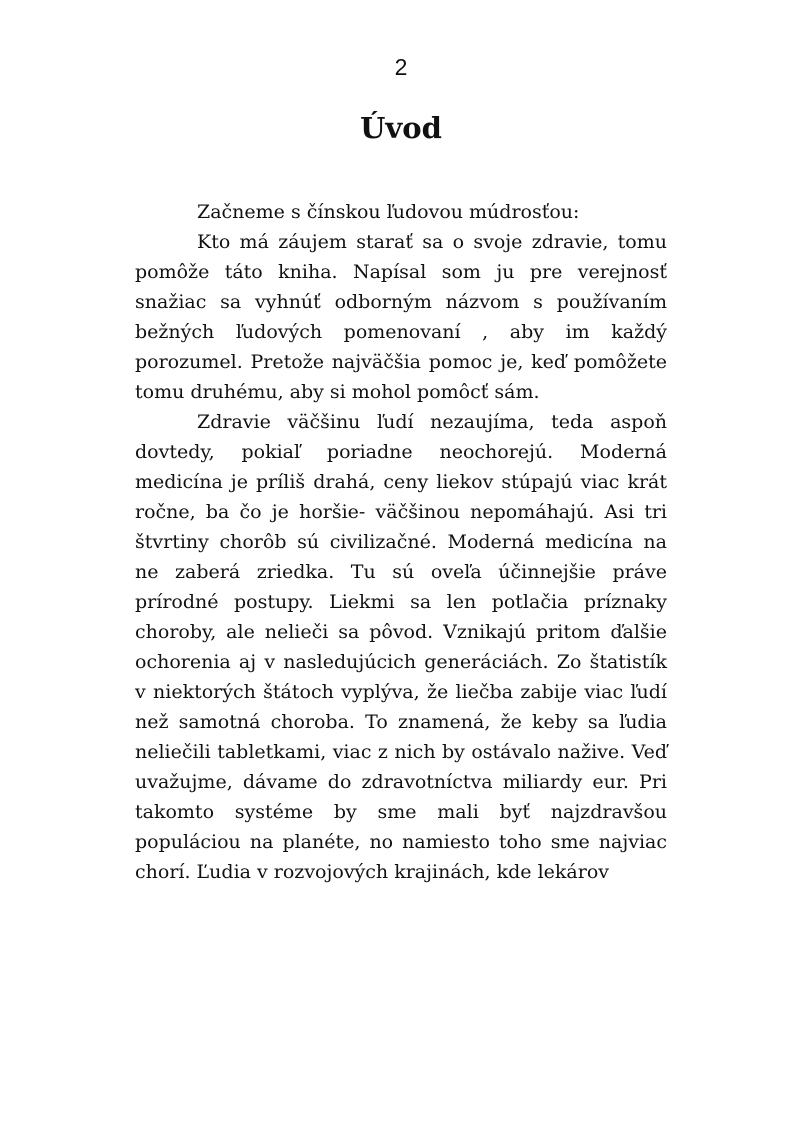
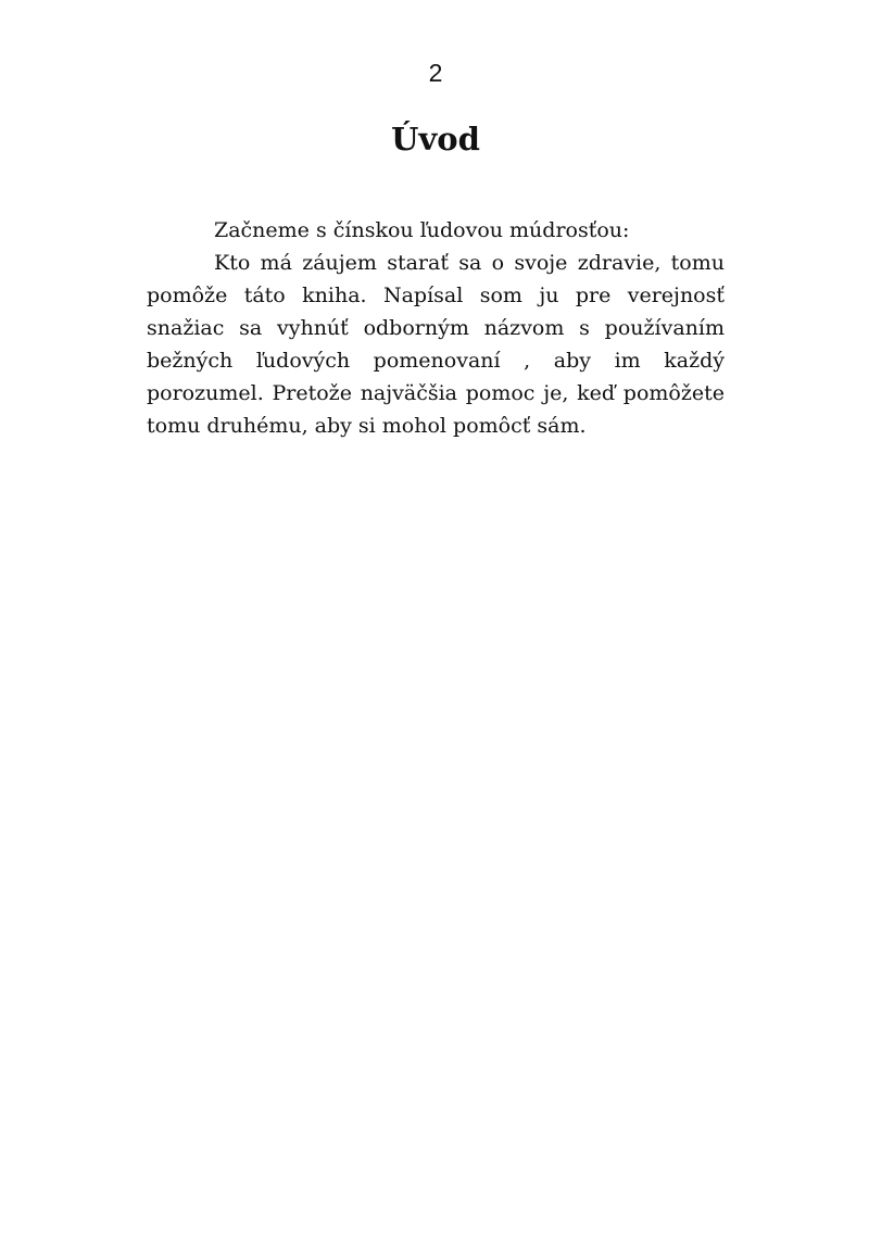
  2
  Úvod
  Začneme s čínskou ľudovou múdrosťou:
  Kto má záujem starať sa o svoje zdravie, tomu pomôže táto kniha. Napísal som ju pre verejnosť snažiac sa vyhnúť odborným názvom s používaním bežných ľudových pomenovaní , aby im každý porozumel. Pretože najväčšia pomoc je, keď pomôžete tomu druhému, aby si mohol pomôcť sám.
- Zdravie väčšinu ľudí nezaujíma, teda aspoň dovtedy, pokiaľ poriadne neochorejú. Moderná medicína je príliš drahá, ceny liekov stúpajú viac krát ročne, ba čo je horšie- väčšinou nepomáhajú. Asi tri štvrtiny chorôb sú civilizačné. Moderná medicína na ne zaberá zriedka. Tu sú oveľa účinnejšie práve prírodné postupy. Liekmi sa len potlačia príznaky choroby, ale nelieči sa pôvod. Vznikajú pritom ďalšie ochorenia aj v nasledujúcich generáciách. Zo štatistík v niektorých štátoch vyplýva, že liečba zabije viac ľudí než samotná choroba. To znamená, že keby sa ľudia neliečili tabletkami, viac z nich by ostávalo nažive. Veď uvažujme, dávame do zdravotníctva miliardy eur. Pri takomto systéme by sme mali byť najzdravšou populáciou na planéte, no namiesto toho sme najviac chorí. Ľudia v rozvojových krajinách, kde lekárov
